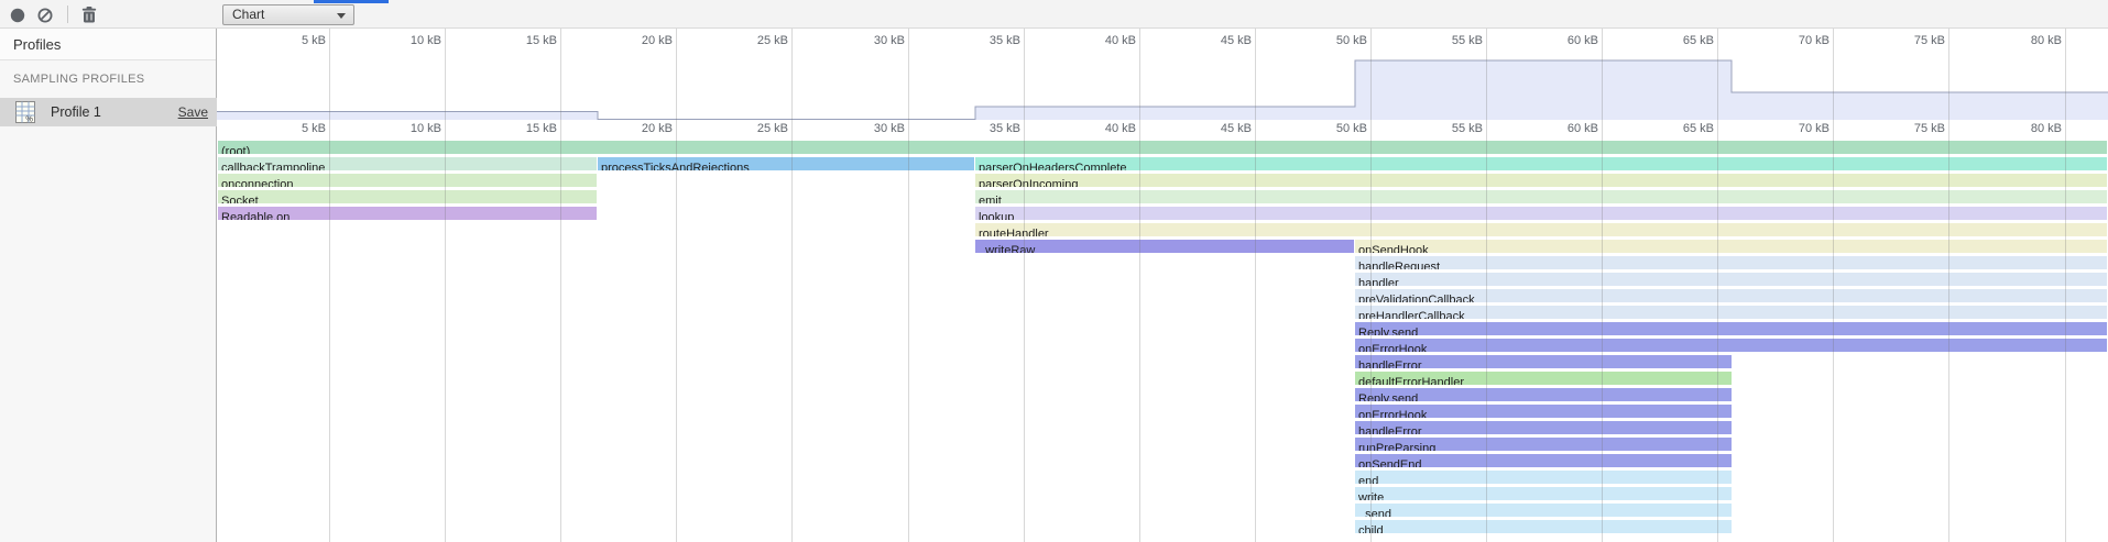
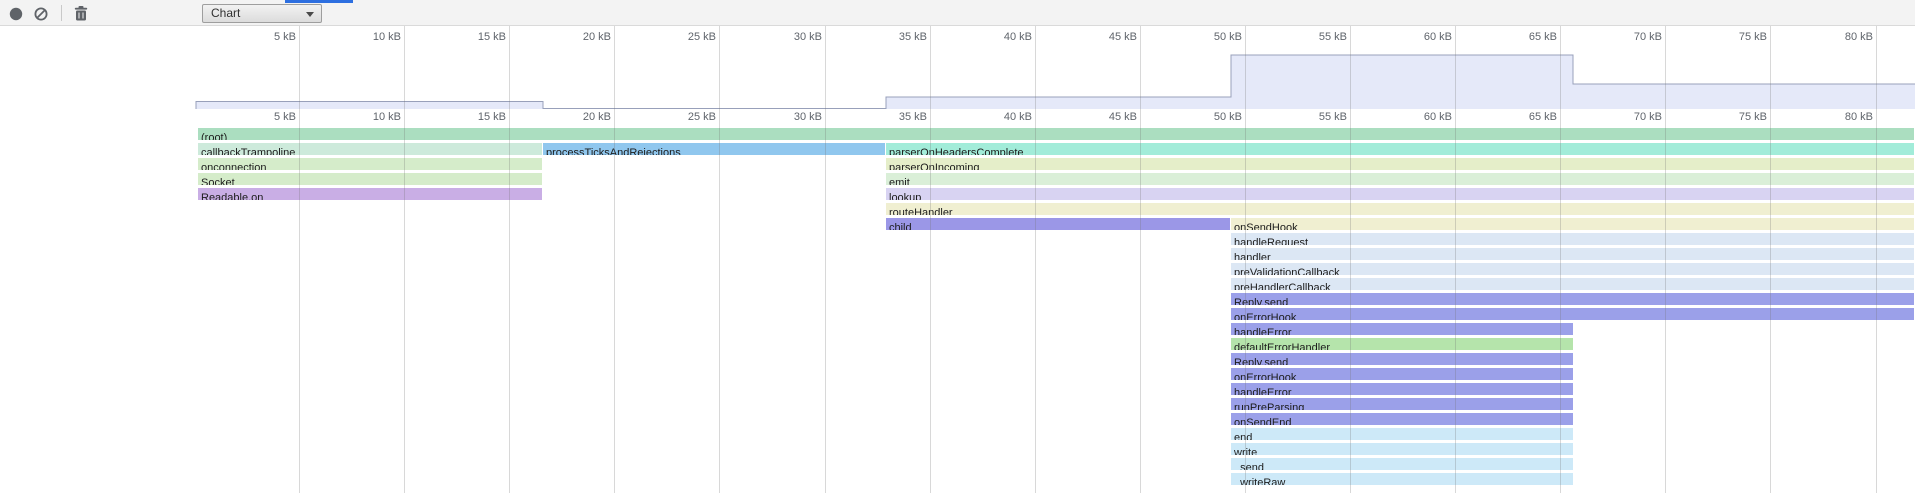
  (root)
  callbackTrampoline
  processTicksAndRejections
  parserOnHeadersComplete
  onconnection
  parserOnIncoming
  Socket
  emit
  Readable.on
  lookup
  routeHandler
- _writeRaw
+ child
  onSendHook
  handleRequest
  handler
  preValidationCallback
  preHandlerCallback
  Reply.send
  onErrorHook
  handleError
  defaultErrorHandler
  Reply.send
  onErrorHook
  handleError
  runPreParsing
  onSendEnd
  end
  write_
  _send
- child
+ _writeRaw
  5 kB
  5 kB
  10 kB
  10 kB
  15 kB
  15 kB
  20 kB
  20 kB
  25 kB
  25 kB
  30 kB
  30 kB
  35 kB
  35 kB
  40 kB
  40 kB
  45 kB
  45 kB
  50 kB
  50 kB
  55 kB
  55 kB
  60 kB
  60 kB
  65 kB
  65 kB
  70 kB
  70 kB
  75 kB
  75 kB
  80 kB
  80 kB
  Chart
- Profiles
- SAMPLING PROFILES
- %
- Profile 1
- Save
